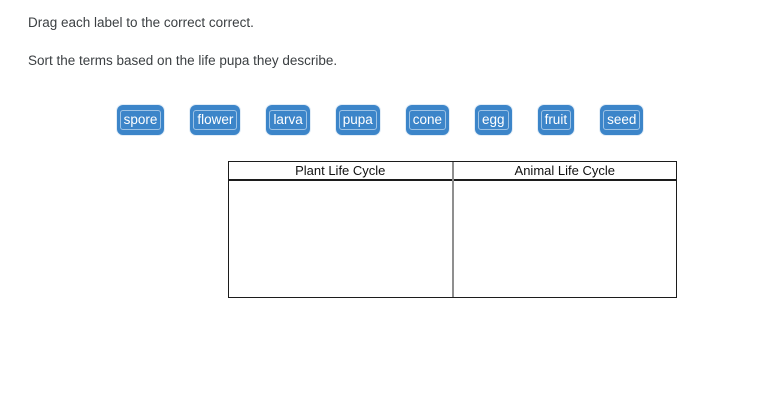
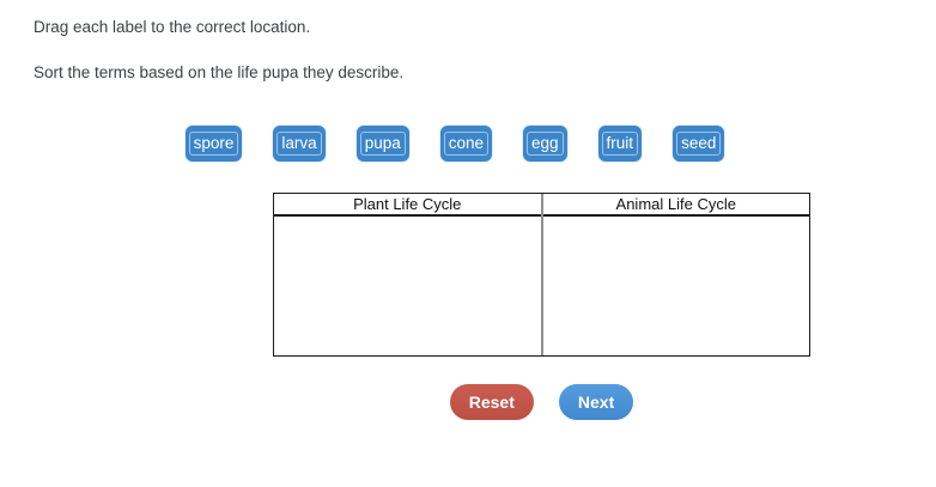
- Drag each label to the correct correct.
+ Drag each label to the correct location.
  Sort the terms based on the life pupa they describe.
  spore
- flower
  larva
  pupa
  cone
  egg
  fruit
  seed
  Plant Life Cycle
  Animal Life Cycle
+ Reset
+ Next
